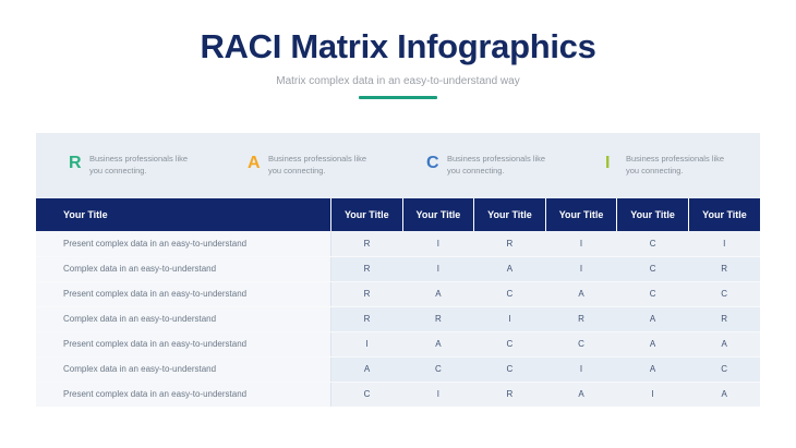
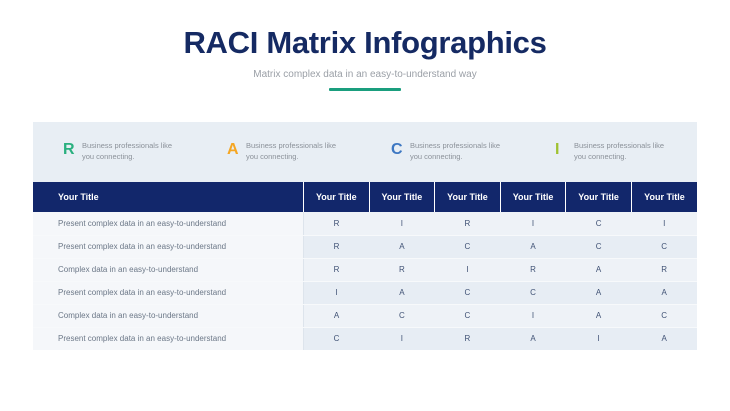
  RACI Matrix Infographics
  Matrix complex data in an easy-to-understand way
  R
  Business professionals like you connecting.
  A
  Business professionals like you connecting.
  C
  Business professionals like you connecting.
  I
  Business professionals like you connecting.
  Your Title	Your Title	Your Title	Your Title	Your Title	Your Title	Your Title
  Present complex data in an easy-to-understand	R	I	R	I	C	I
- Complex data in an easy-to-understand	R	I	A	I	C	R
  Present complex data in an easy-to-understand	R	A	C	A	C	C
  Complex data in an easy-to-understand	R	R	I	R	A	R
  Present complex data in an easy-to-understand	I	A	C	C	A	A
  Complex data in an easy-to-understand	A	C	C	I	A	C
  Present complex data in an easy-to-understand	C	I	R	A	I	A
